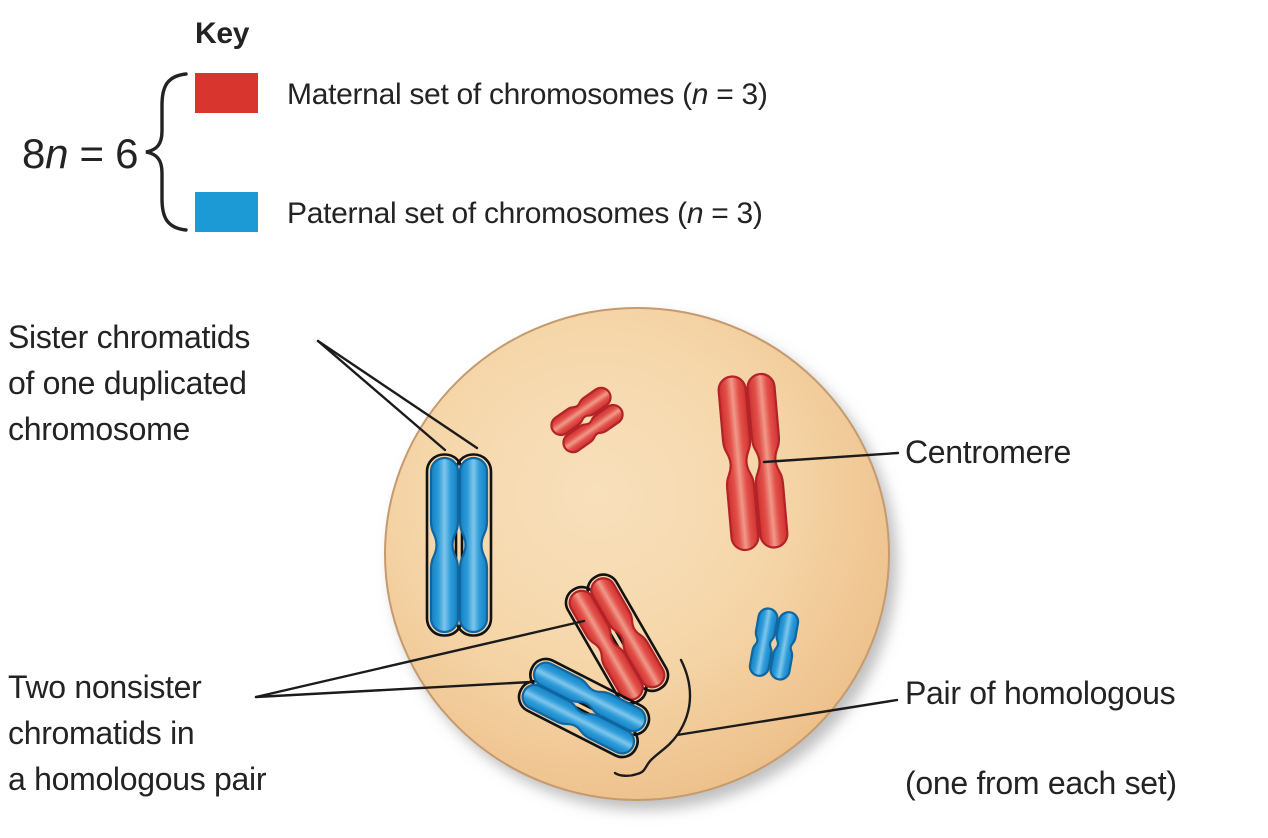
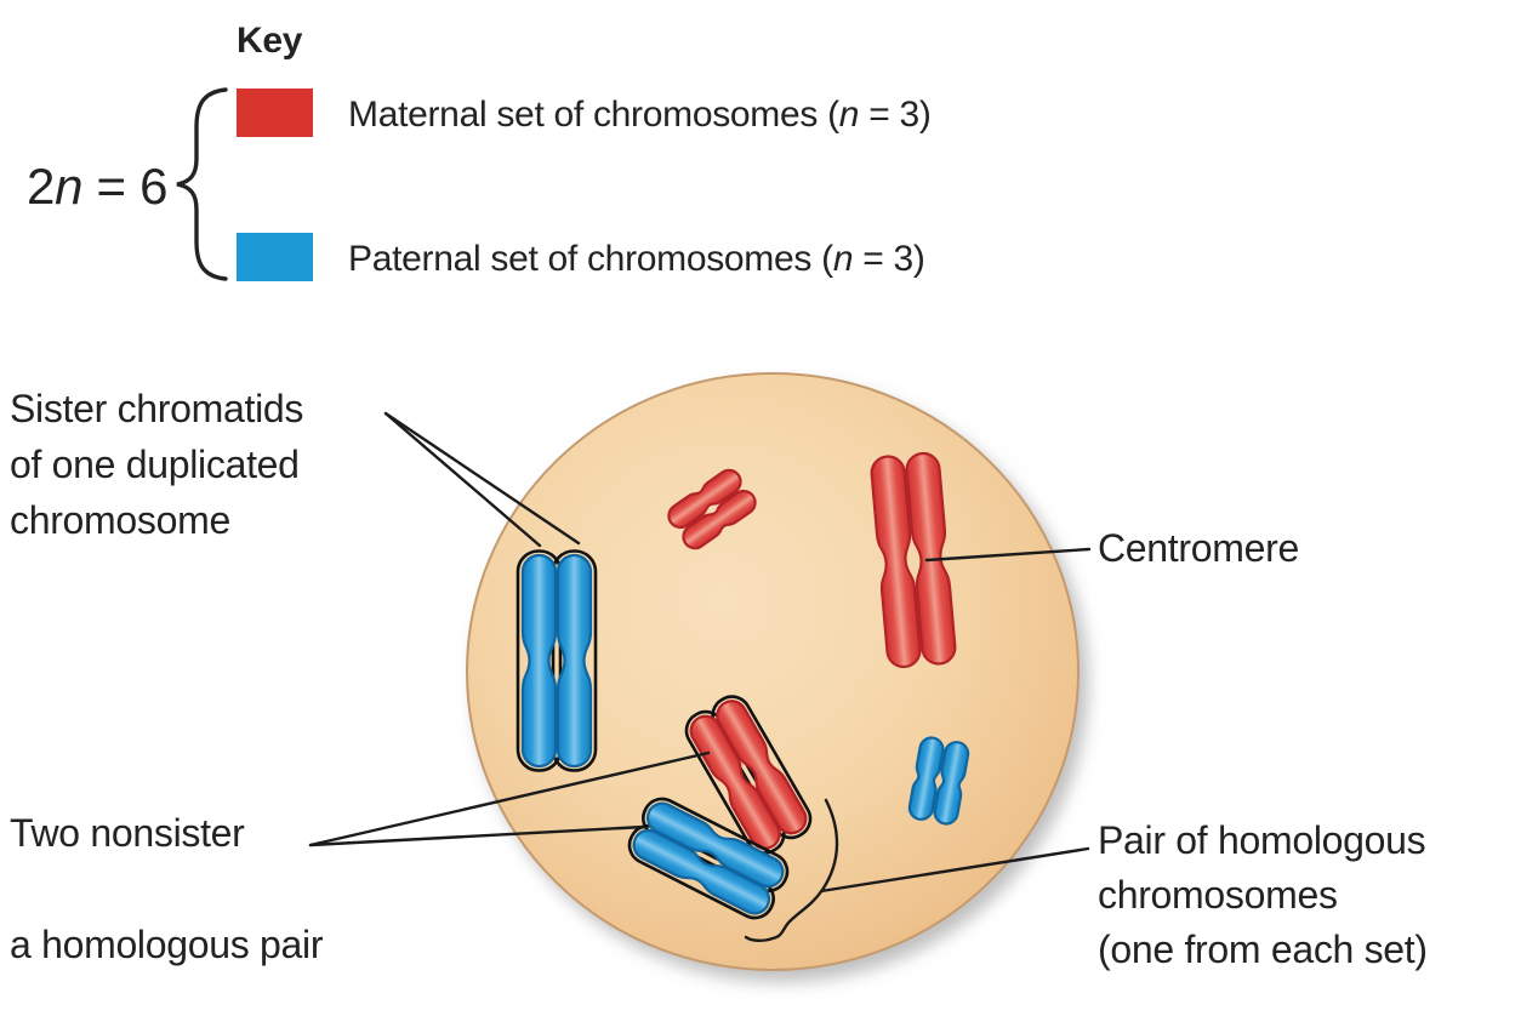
  Key
- 8n = 6
+ 2n = 6
  Maternal set of chromosomes (n = 3)
  Paternal set of chromosomes (n = 3)
  Sister chromatids
  of one duplicated
  chromosome
  Centromere
  Two nonsister
- chromatids in
  a homologous pair
  Pair of homologous
+ chromosomes
  (one from each set)
